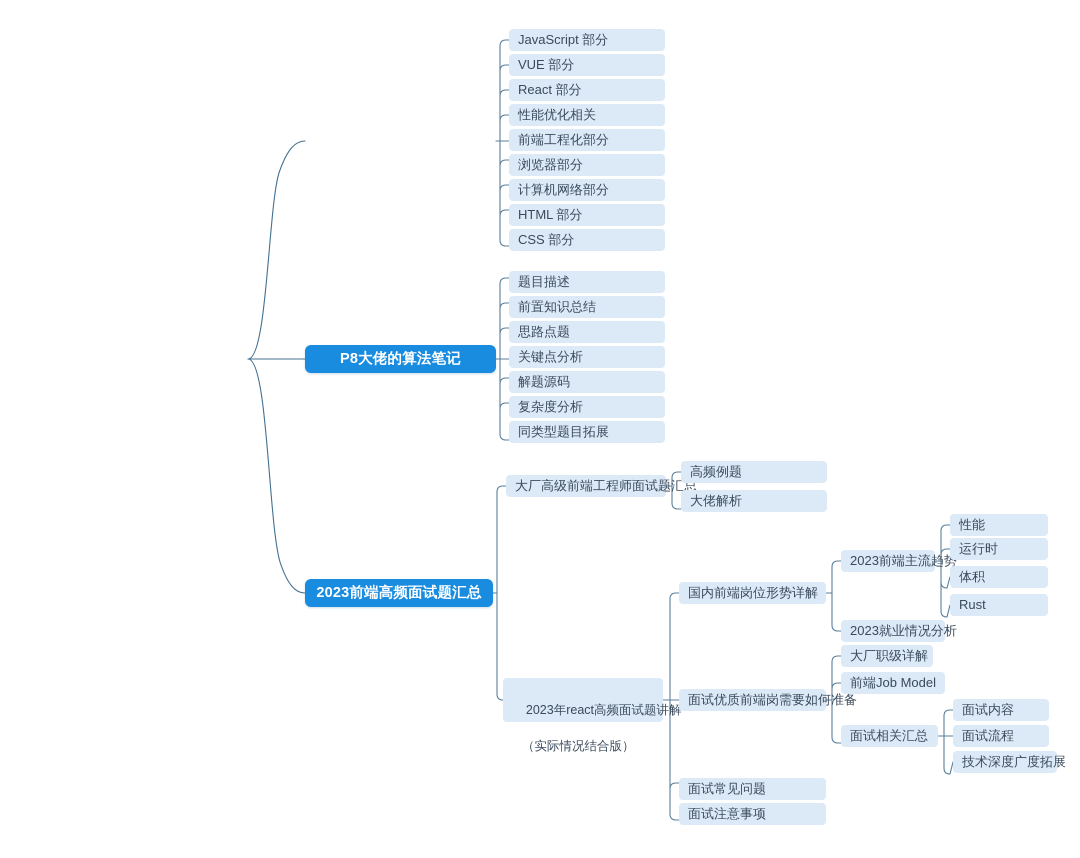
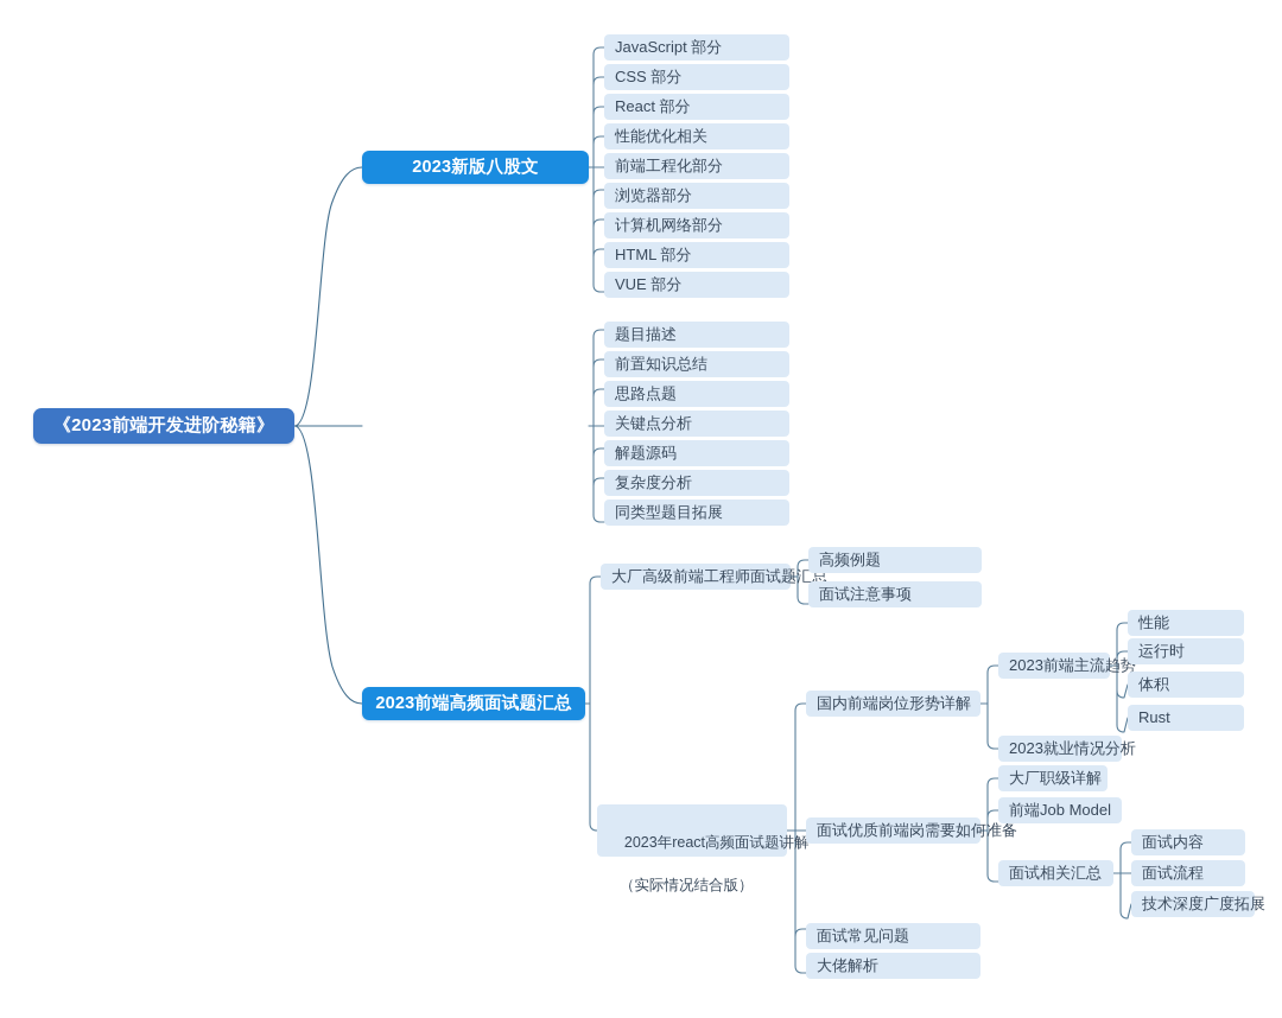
+ 《2023前端开发进阶秘籍》
+ 2023新版八股文
  JavaScript 部分
- VUE 部分
+ CSS 部分
  React 部分
  性能优化相关
  前端工程化部分
  浏览器部分
  计算机网络部分
  HTML 部分
- CSS 部分
+ VUE 部分
- P8大佬的算法笔记
  题目描述
  前置知识总结
  思路点题
  关键点分析
  解题源码
  复杂度分析
  同类型题目拓展
  2023前端高频面试题汇总
  大厂高级前端工程师面试题汇总
  高频例题
- 大佬解析
+ 面试注意事项
  2023年react高频面试题讲解
  （实际情况结合版）
  国内前端岗位形势详解
  2023前端主流趋势
  2023就业情况分析
  性能
  运行时
  体积
  Rust
  面试优质前端岗需要如何准备
  大厂职级详解
  前端Job Model
  面试相关汇总
  面试内容
  面试流程
  技术深度广度拓展
  面试常见问题
- 面试注意事项
+ 大佬解析
